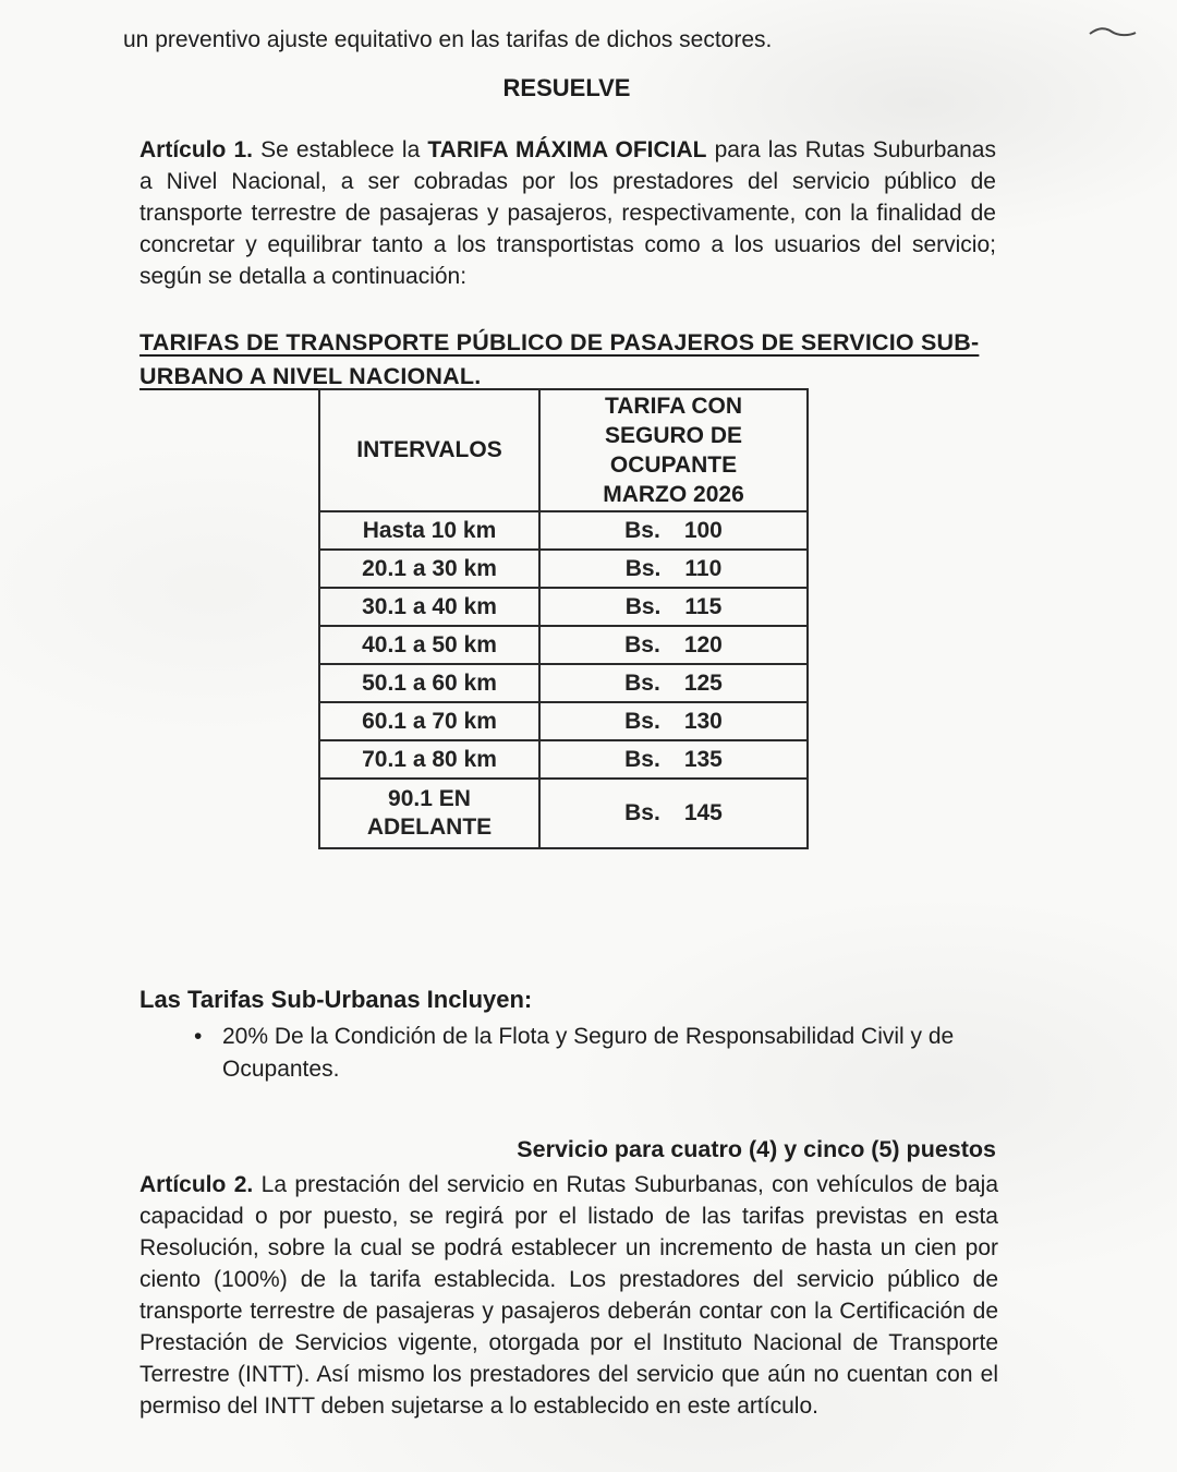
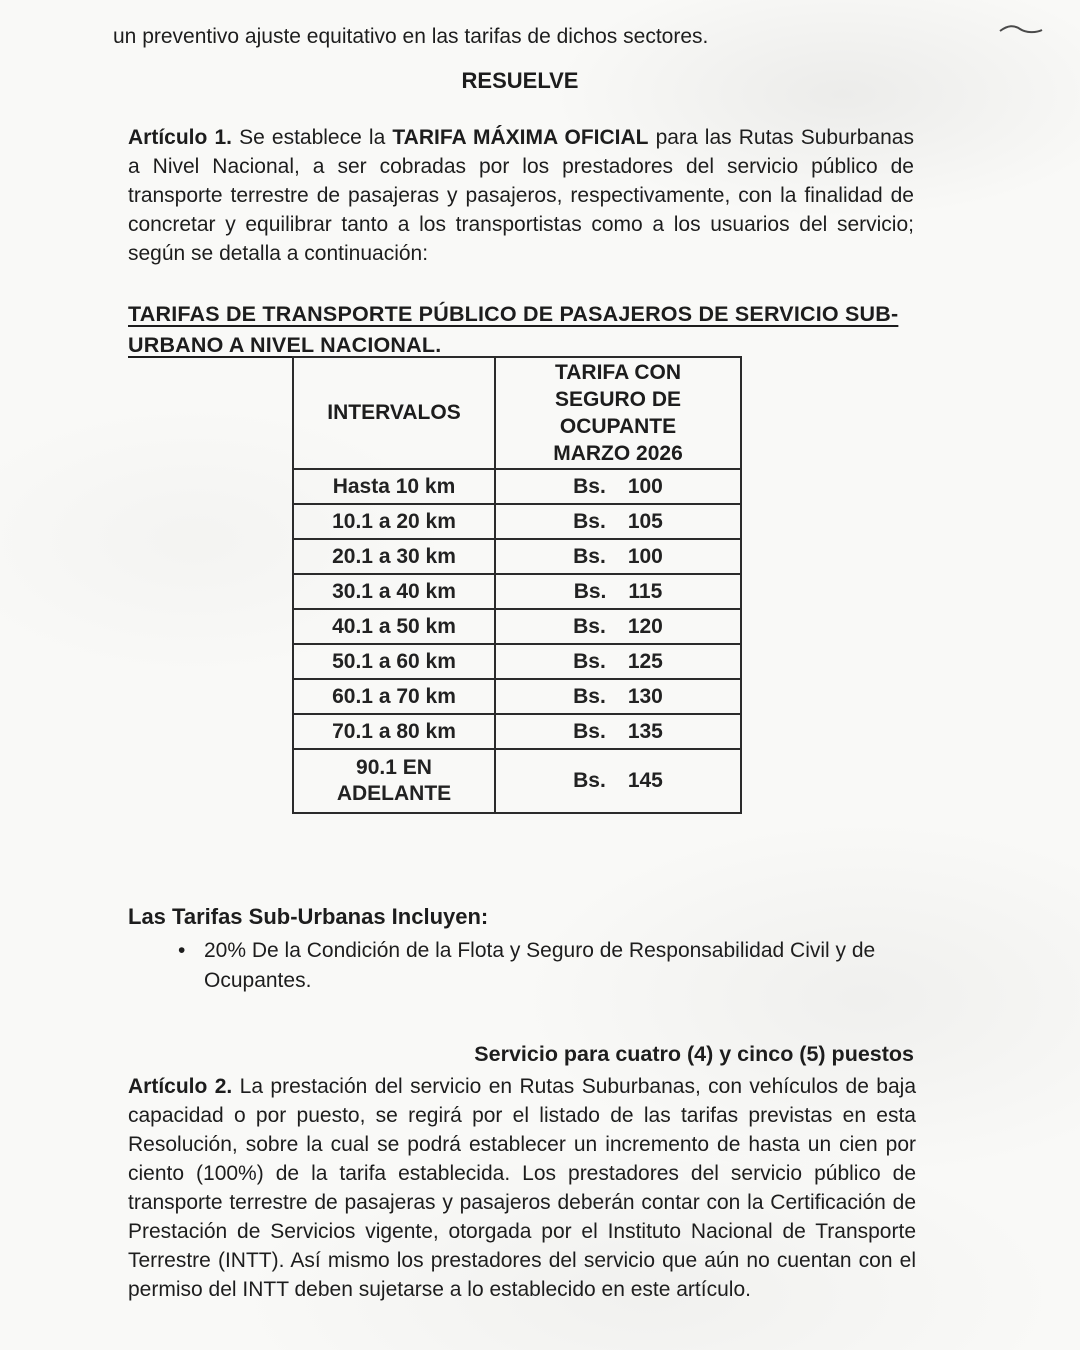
  un preventivo ajuste equitativo en las tarifas de dichos sectores.
  RESUELVE
  Artículo 1. Se establece la TARIFA MÁXIMA OFICIAL para las Rutas Suburbanas a Nivel Nacional, a ser cobradas por los prestadores del servicio público de transporte terrestre de pasajeras y pasajeros, respectivamente, con la finalidad de concretar y equilibrar tanto a los transportistas como a los usuarios del servicio; según se detalla a continuación:
  TARIFAS DE TRANSPORTE PÚBLICO DE PASAJEROS DE SERVICIO SUB-URBANO A NIVEL NACIONAL.
  INTERVALOS	TARIFA CON SEGURO DE OCUPANTE MARZO 2026
  Hasta 10 km	Bs. 100
+ 10.1 a 20 km	Bs. 105
- 20.1 a 30 km	Bs. 110
+ 20.1 a 30 km	Bs. 100
  30.1 a 40 km	Bs. 115
  40.1 a 50 km	Bs. 120
  50.1 a 60 km	Bs. 125
  60.1 a 70 km	Bs. 130
  70.1 a 80 km	Bs. 135
  90.1 EN ADELANTE	Bs. 145
  Las Tarifas Sub-Urbanas Incluyen:
  •
  20% De la Condición de la Flota y Seguro de Responsabilidad Civil y de Ocupantes.
  Servicio para cuatro (4) y cinco (5) puestos
  Artículo 2. La prestación del servicio en Rutas Suburbanas, con vehículos de baja capacidad o por puesto, se regirá por el listado de las tarifas previstas en esta Resolución, sobre la cual se podrá establecer un incremento de hasta un cien por ciento (100%) de la tarifa establecida. Los prestadores del servicio público de transporte terrestre de pasajeras y pasajeros deberán contar con la Certificación de Prestación de Servicios vigente, otorgada por el Instituto Nacional de Transporte Terrestre (INTT). Así mismo los prestadores del servicio que aún no cuentan con el permiso del INTT deben sujetarse a lo establecido en este artículo.
